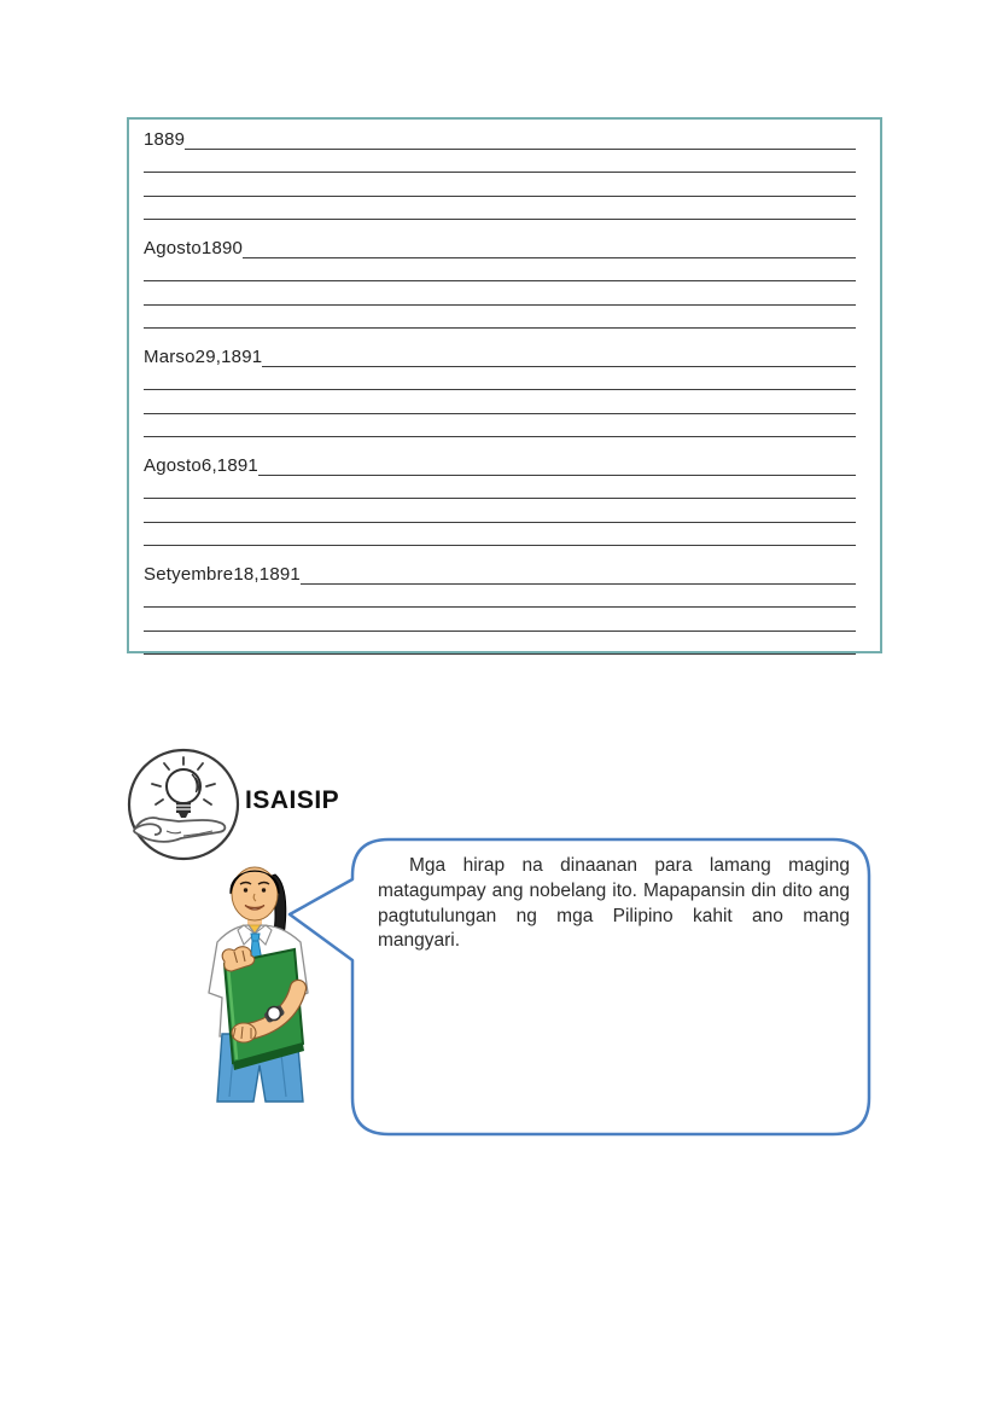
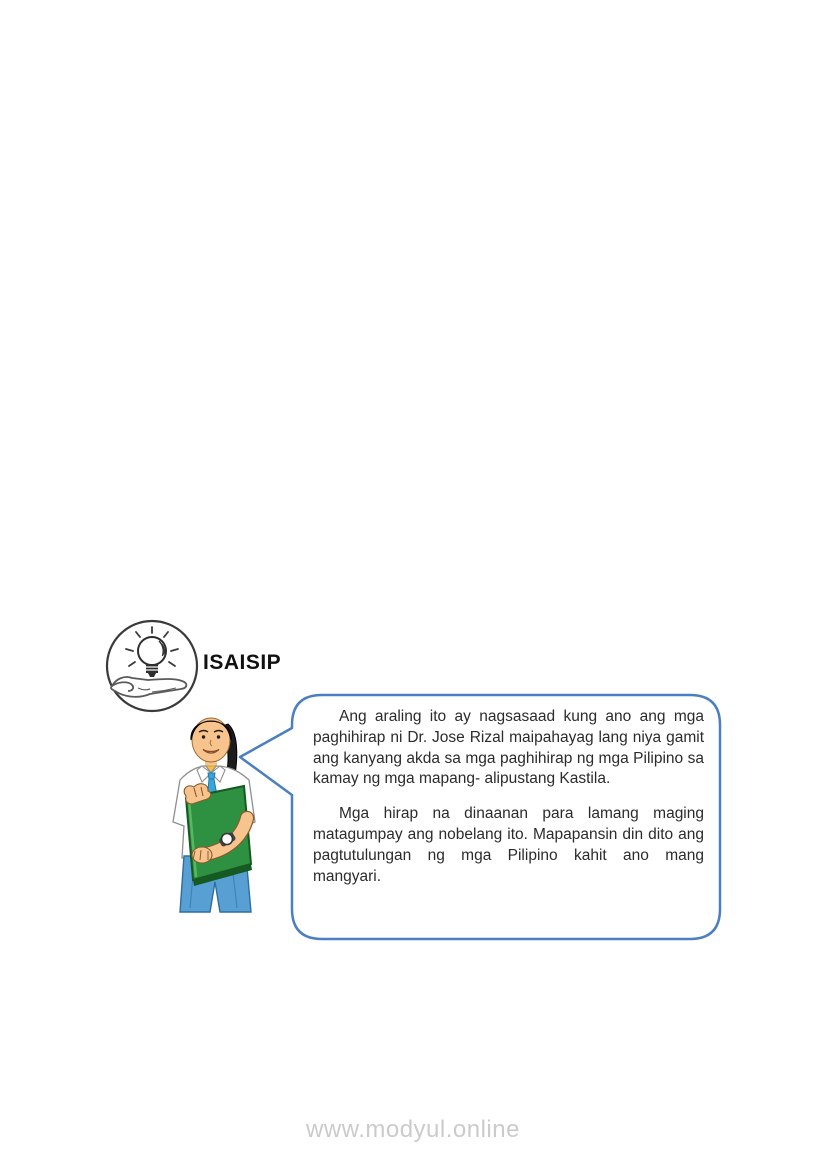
- 1889
- Agosto1890
- Marso29,1891
- Agosto6,1891
- Setyembre18,1891
  ISAISIP
+ Ang araling ito ay nagsasaad kung ano ang mga paghihirap ni Dr. Jose Rizal maipahayag lang niya gamit ang kanyang akda sa mga paghihirap ng mga Pilipino sa kamay ng mga mapang- alipustang Kastila.
  Mga hirap na dinaanan para lamang maging matagumpay ang nobelang ito. Mapapansin din dito ang pagtutulungan ng mga Pilipino kahit ano mang mangyari.
+ www.modyul.online
